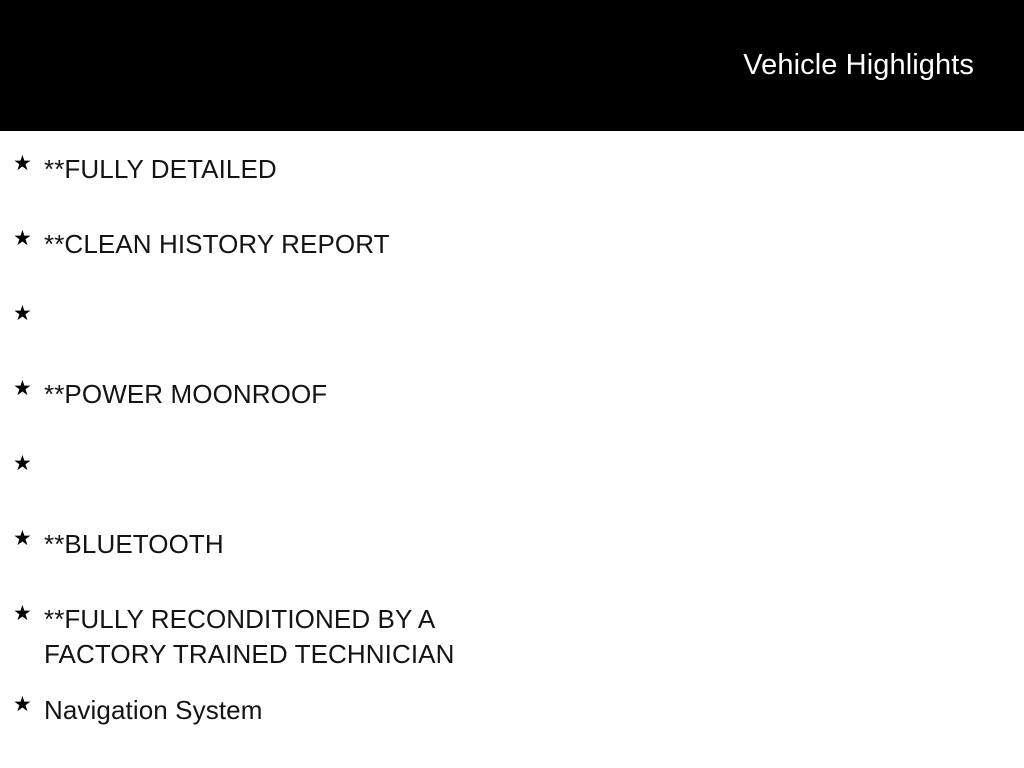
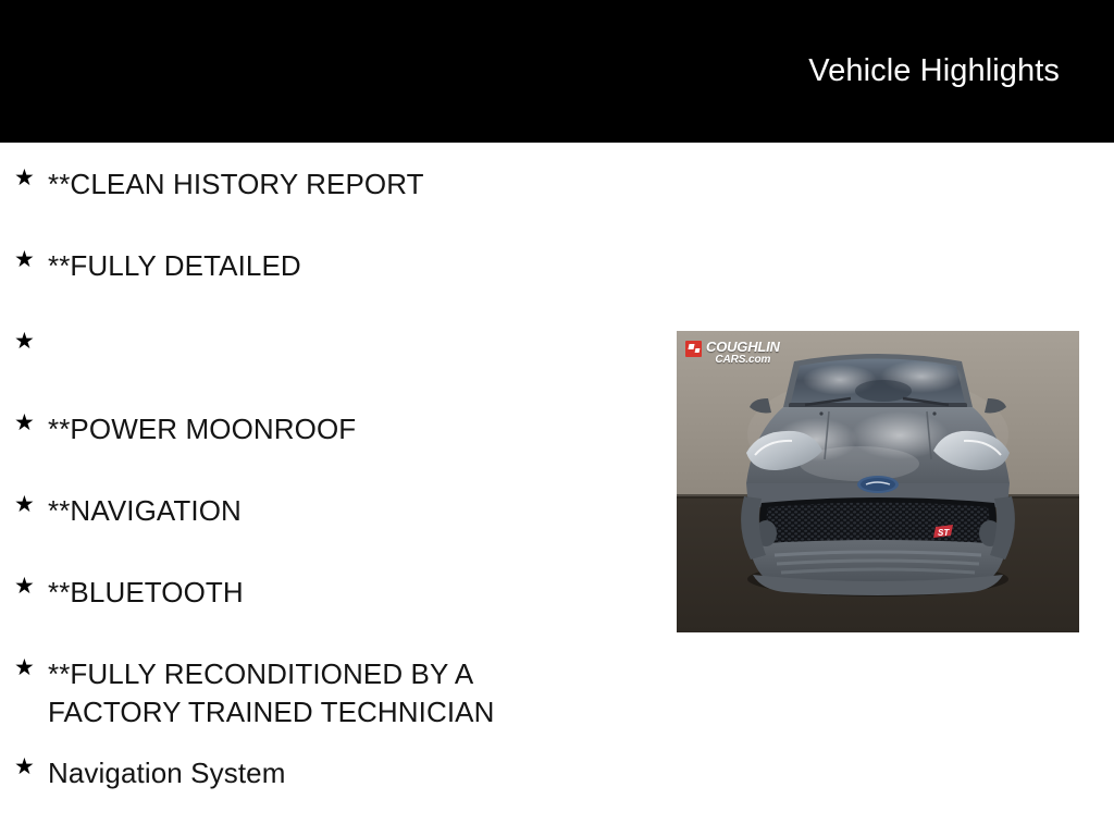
  Vehicle Highlights
  ★
- **FULLY DETAILED
+ **CLEAN HISTORY REPORT
  ★
- **CLEAN HISTORY REPORT
+ **FULLY DETAILED
  ★
  ★
  **POWER MOONROOF
  ★
+ **NAVIGATION
  ★
  **BLUETOOTH
  ★
  **FULLY RECONDITIONED BY A
  FACTORY TRAINED TECHNICIAN
  ★
  Navigation System
+ ST
+ COUGHLIN
+ CARS.com
